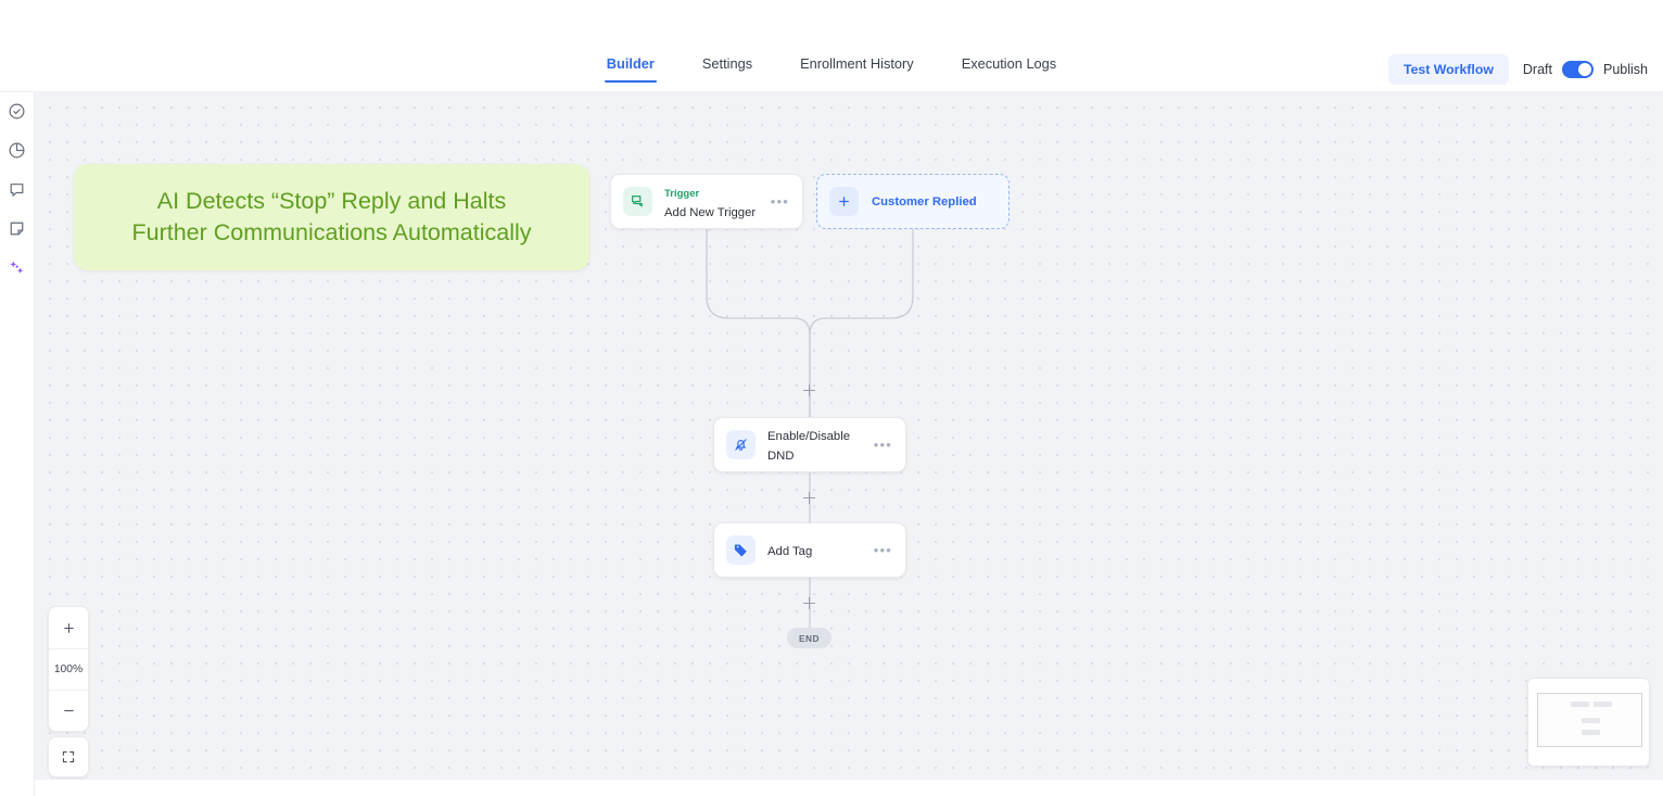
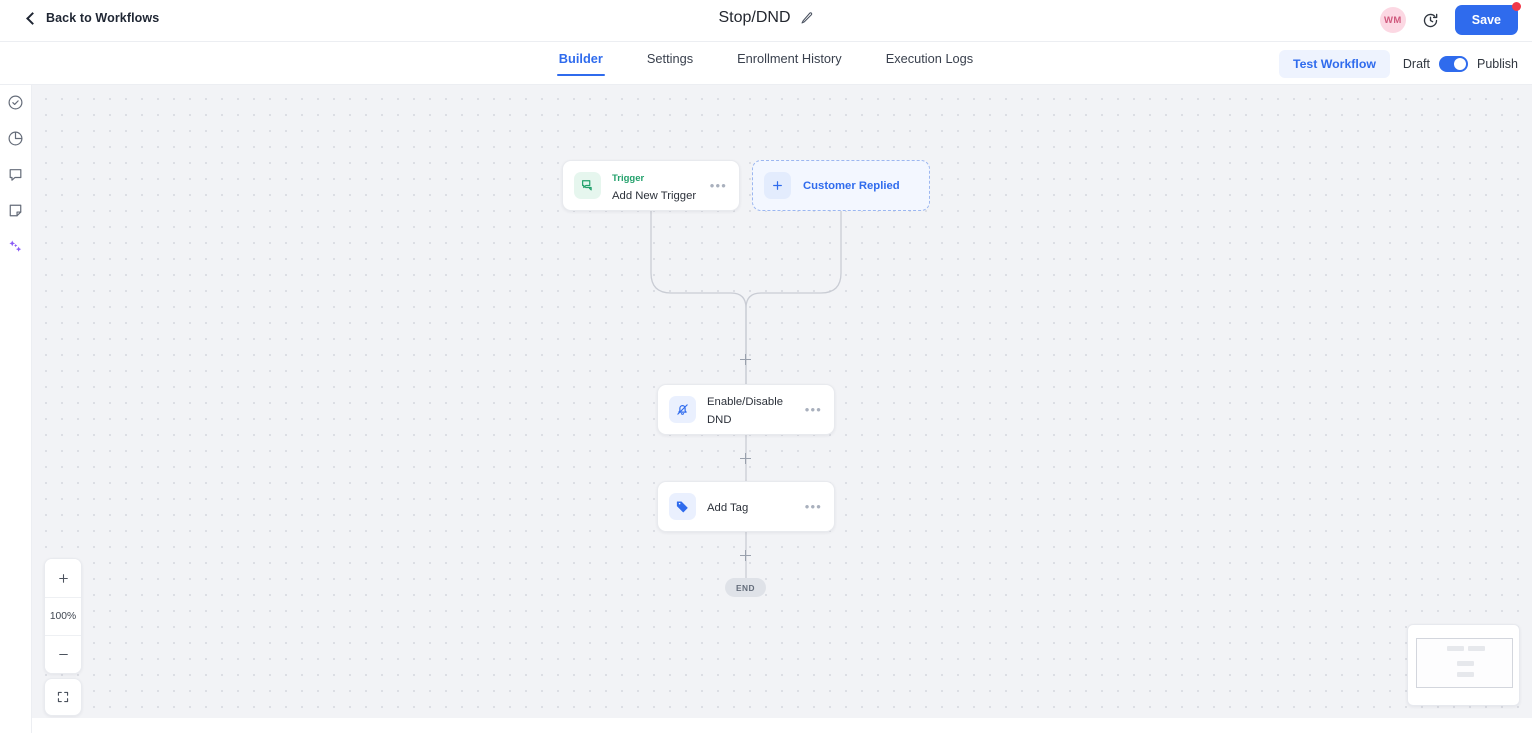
+ Back to Workflows
+ Stop/DND
+ WM
+ Save
  Builder
  Settings
  Enrollment History
  Execution Logs
  Test Workflow
  Draft
  Publish
- AI Detects “Stop” Reply and Halts
- Further Communications Automatically
  Trigger
  Add New Trigger
  •••
  Customer Replied
  Enable/Disable DND
  •••
  Add Tag
  •••
  END
  100%
